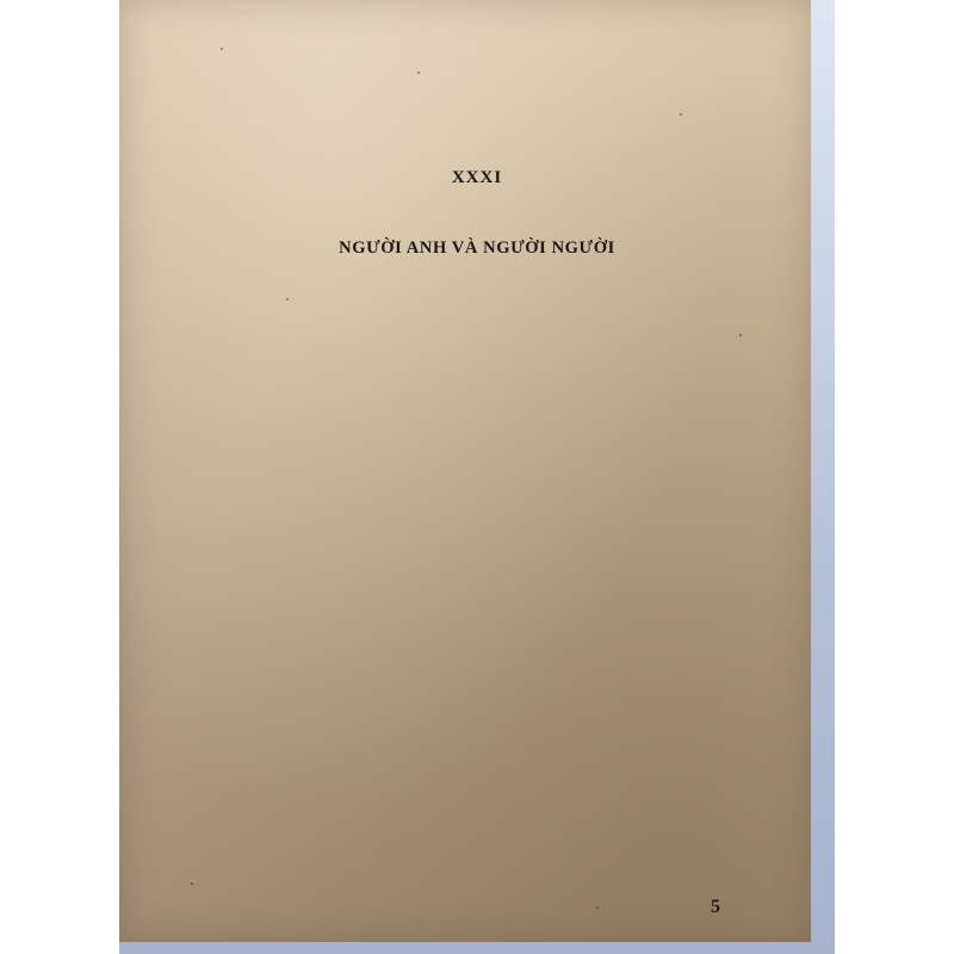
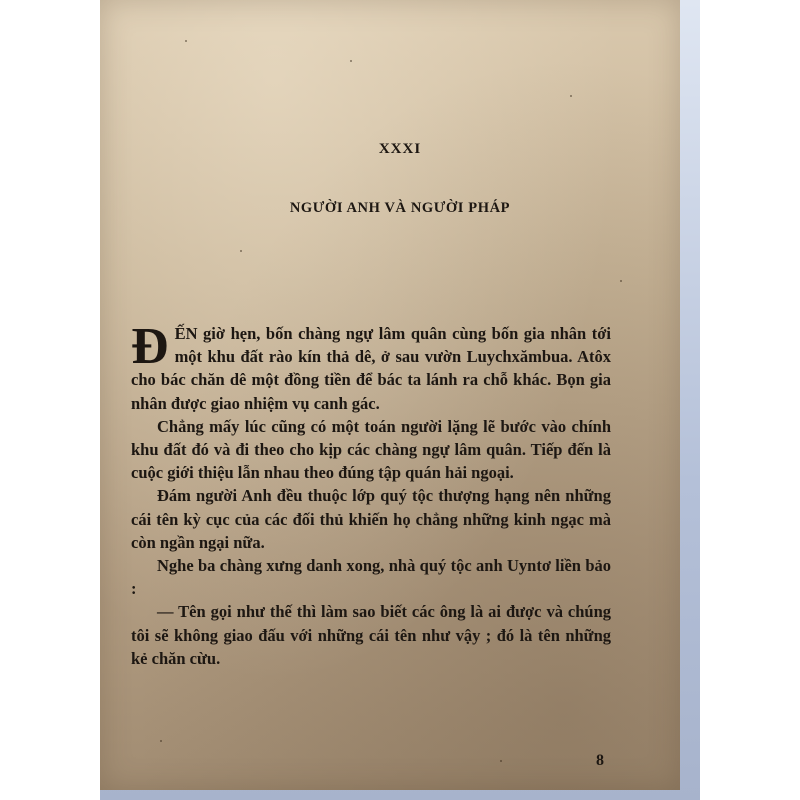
  XXXI
- NGƯỜI ANH VÀ NGƯỜI NGƯỜI
+ NGƯỜI ANH VÀ NGƯỜI PHÁP
+ Đ
+ ẾN giờ hẹn, bốn chàng ngự lâm quân cùng bốn gia nhân tới một khu đất rào kín thả dê, ở sau vườn Luychxămbua. Atôx cho bác chăn dê một đồng tiền để bác ta lánh ra chỗ khác. Bọn gia nhân được giao nhiệm vụ canh gác.
+ Chẳng mấy lúc cũng có một toán người lặng lẽ bước vào chính khu đất đó và đi theo cho kịp các chàng ngự lâm quân. Tiếp đến là cuộc giới thiệu lẫn nhau theo đúng tập quán hải ngoại.
+ Đám người Anh đều thuộc lớp quý tộc thượng hạng nên những cái tên kỳ cục của các đối thủ khiến họ chẳng những kinh ngạc mà còn ngần ngại nữa.
+ Nghe ba chàng xưng danh xong, nhà quý tộc anh Uyntơ liền bảo :
+ — Tên gọi như thế thì làm sao biết các ông là ai được và chúng tôi sẽ không giao đấu với những cái tên như vậy ; đó là tên những kẻ chăn cừu.
- 5
+ 8
